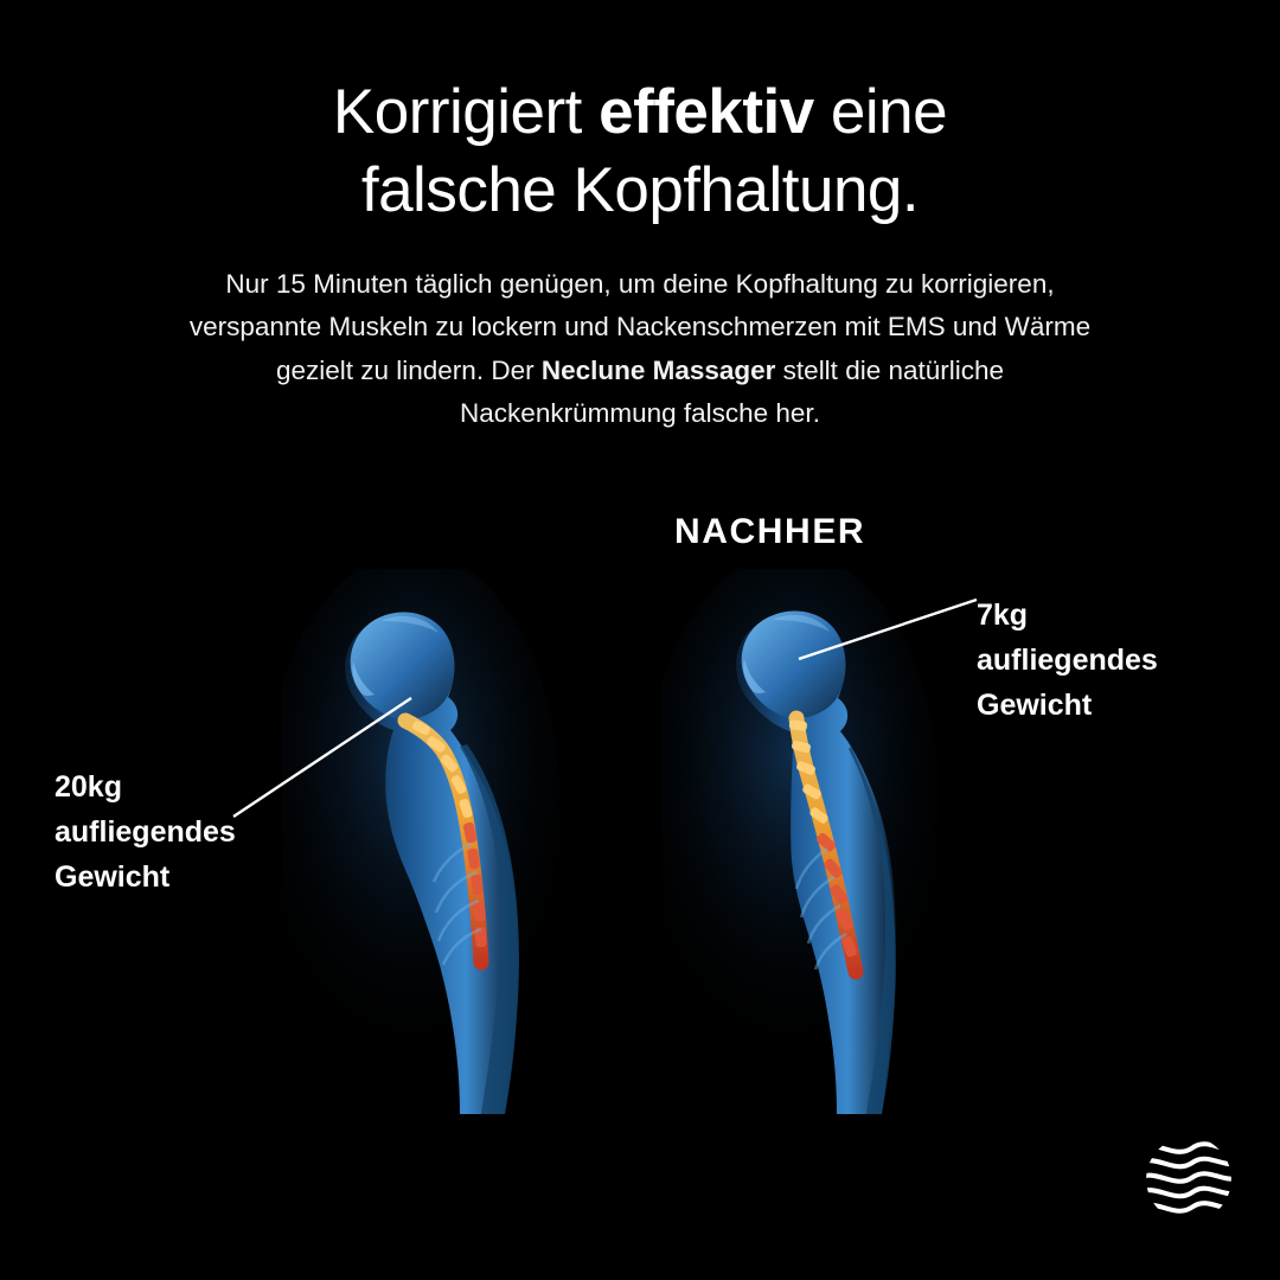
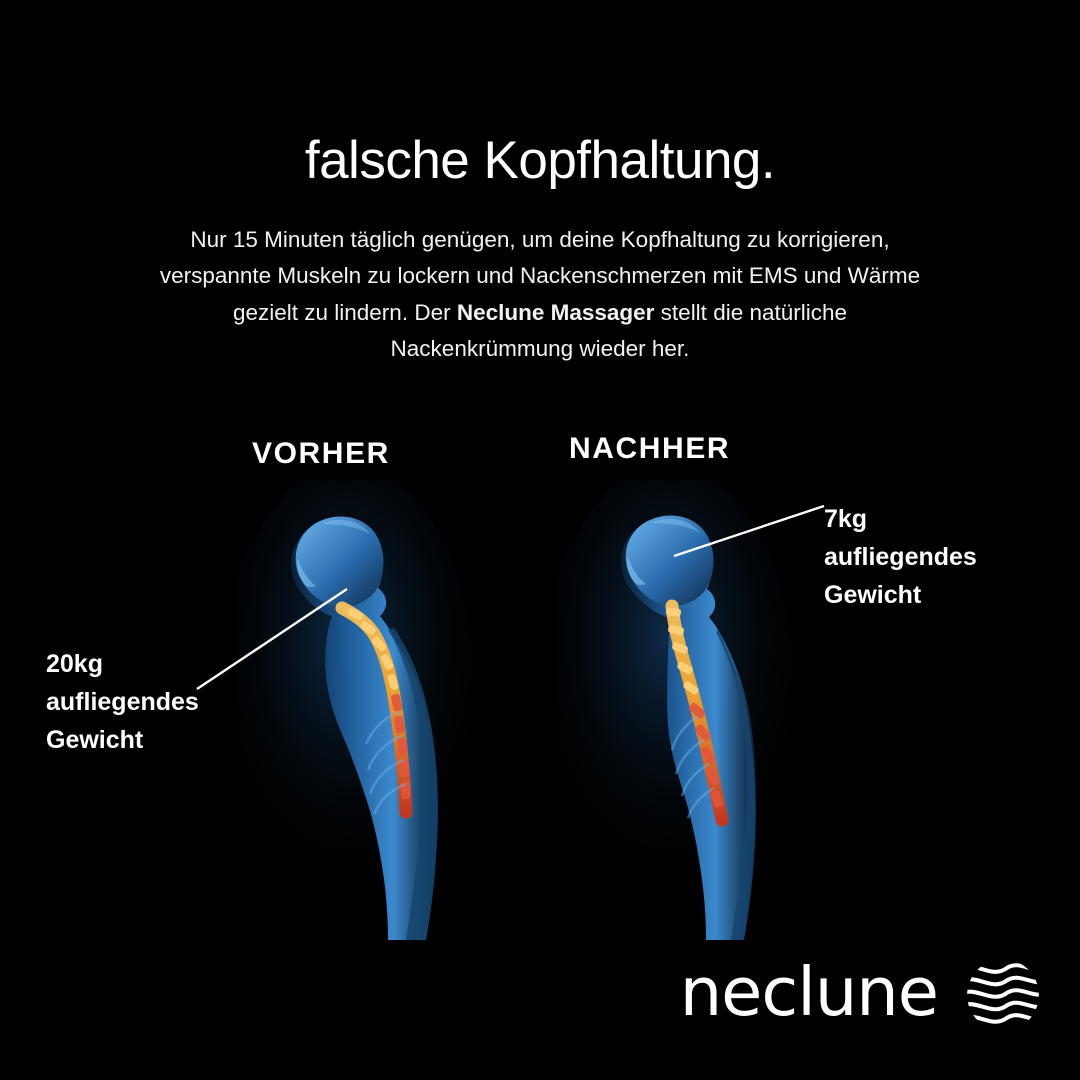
- Korrigiert effektiv eine
  falsche Kopfhaltung.
- Nur 15 Minuten täglich genügen, um deine Kopfhaltung zu korrigieren, verspannte Muskeln zu lockern und Nackenschmerzen mit EMS und Wärme gezielt zu lindern. Der Neclune Massager stellt die natürliche Nackenkrümmung falsche her.
+ Nur 15 Minuten täglich genügen, um deine Kopfhaltung zu korrigieren, verspannte Muskeln zu lockern und Nackenschmerzen mit EMS und Wärme gezielt zu lindern. Der Neclune Massager stellt die natürliche Nackenkrümmung wieder her.
+ VORHER
  NACHHER
  20kg
  aufliegendes
  Gewicht
  7kg
  aufliegendes
  Gewicht
+ neclune
